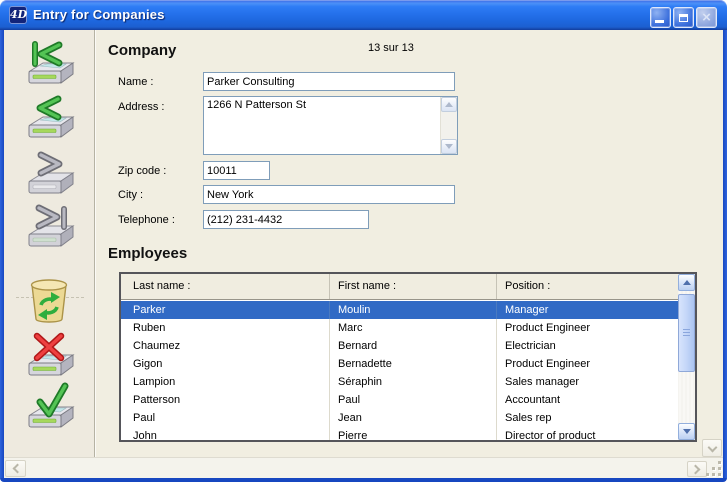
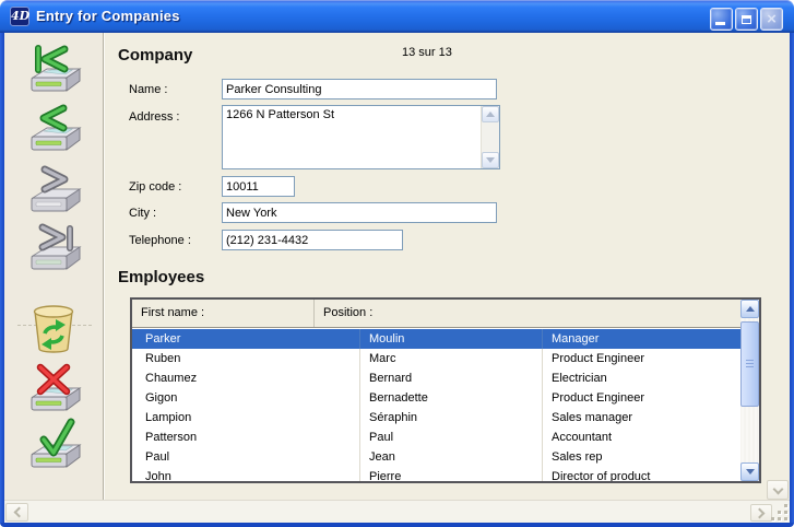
  4D
  Entry for Companies
  ×
  Company
  13 sur 13
  Name :
  Parker Consulting
  Address :
  1266 N Patterson St
  Zip code :
  10011
  City :
  New York
  Telephone :
  (212) 231-4432
  Employees
- Last name :
  First name :
  Position :
  Parker
  Moulin
  Manager
  Ruben
  Marc
  Product Engineer
  Chaumez
  Bernard
  Electrician
  Gigon
  Bernadette
  Product Engineer
  Lampion
  Séraphin
  Sales manager
  Patterson
  Paul
  Accountant
  Paul
  Jean
  Sales rep
  John
  Pierre
  Director of product
